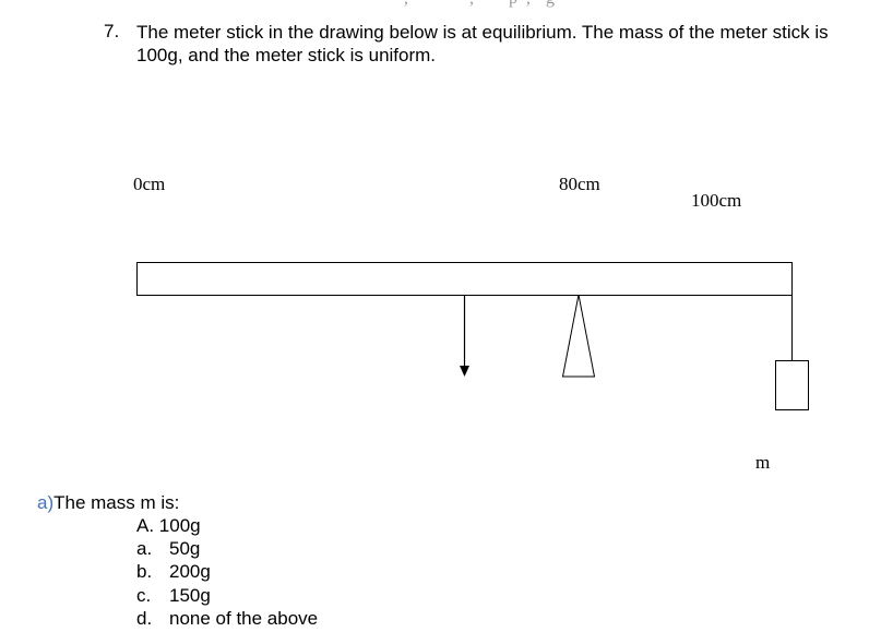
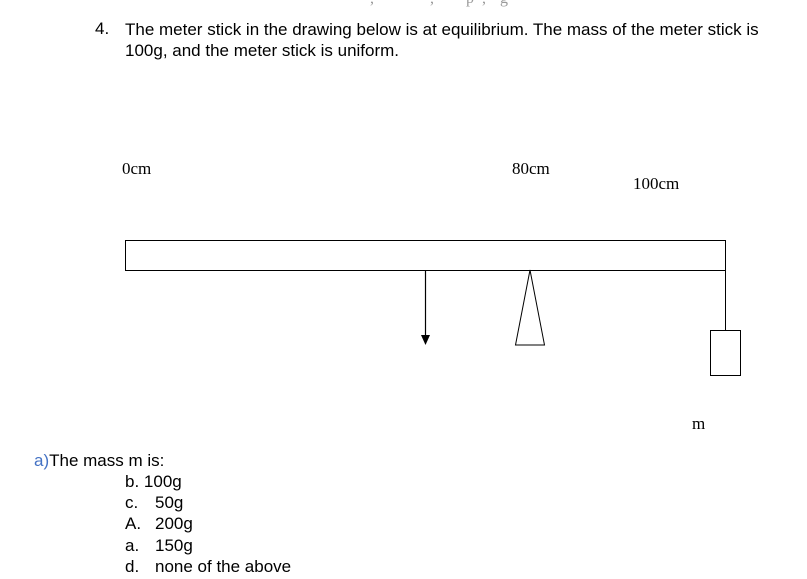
- 7.
+ 4.
  The meter stick in the drawing below is at equilibrium. The mass of the meter stick is 100g, and the meter stick is uniform.
  0cm
  80cm
  100cm
  m
  a)The mass m is:
- A. 100g
+ b. 100g
- a. 50g
+ c. 50g
- b. 200g
+ A. 200g
- c. 150g
+ a. 150g
  d. none of the above
